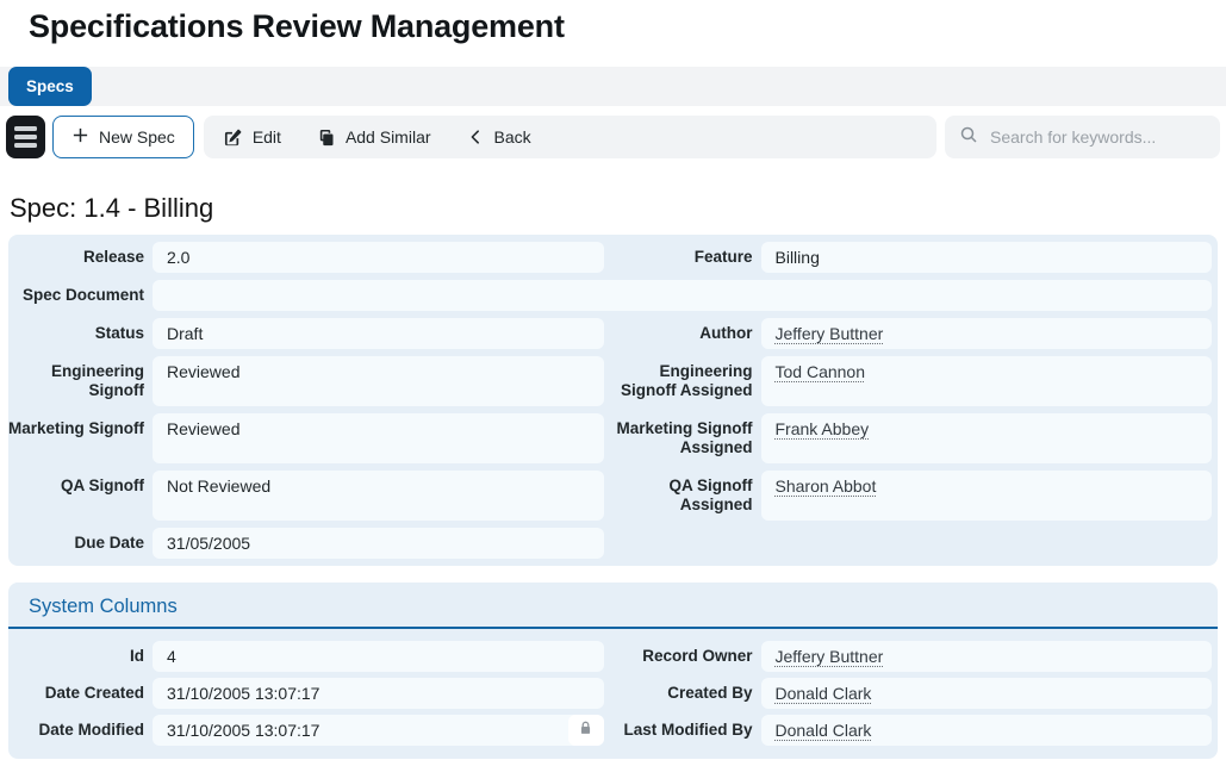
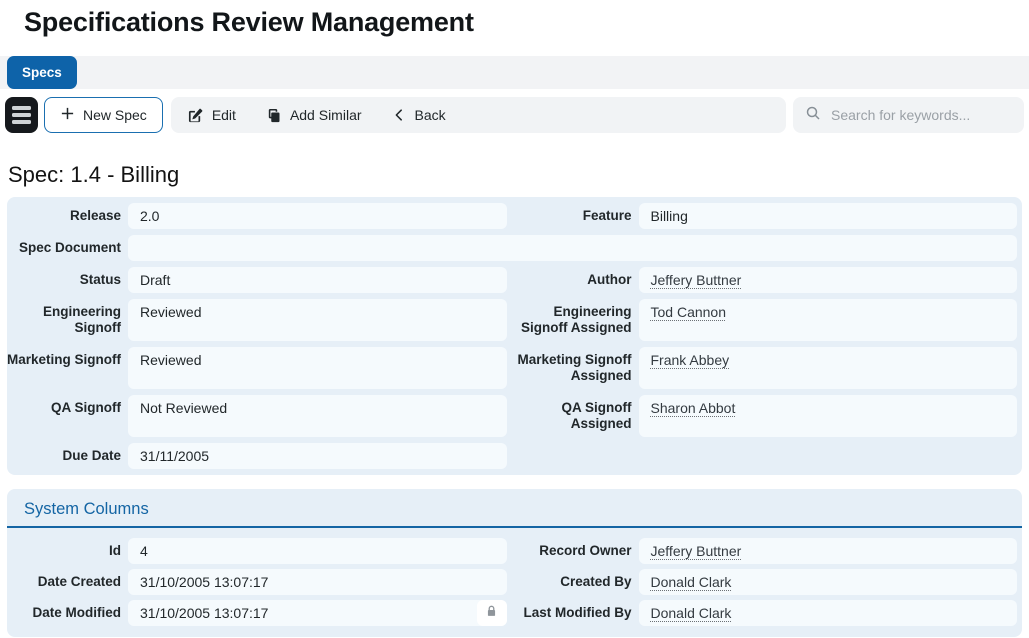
  Specifications Review Management
  Specs
  New Spec
  Edit
  Add Similar
  Back
  Search for keywords...
  Spec: 1.4 - Billing
  Release
  2.0
  Feature
  Billing
  Spec Document
  Status
  Draft
  Author
  Jeffery Buttner
  Engineering Signoff
  Reviewed
  Engineering Signoff Assigned
  Tod Cannon
  Marketing Signoff
  Reviewed
  Marketing Signoff Assigned
  Frank Abbey
  QA Signoff
  Not Reviewed
  QA Signoff Assigned
  Sharon Abbot
  Due Date
- 31/05/2005
+ 31/11/2005
  System Columns
  Id
  4
  Record Owner
  Jeffery Buttner
  Date Created
  31/10/2005 13:07:17
  Created By
  Donald Clark
  Date Modified
  31/10/2005 13:07:17
  Last Modified By
  Donald Clark
